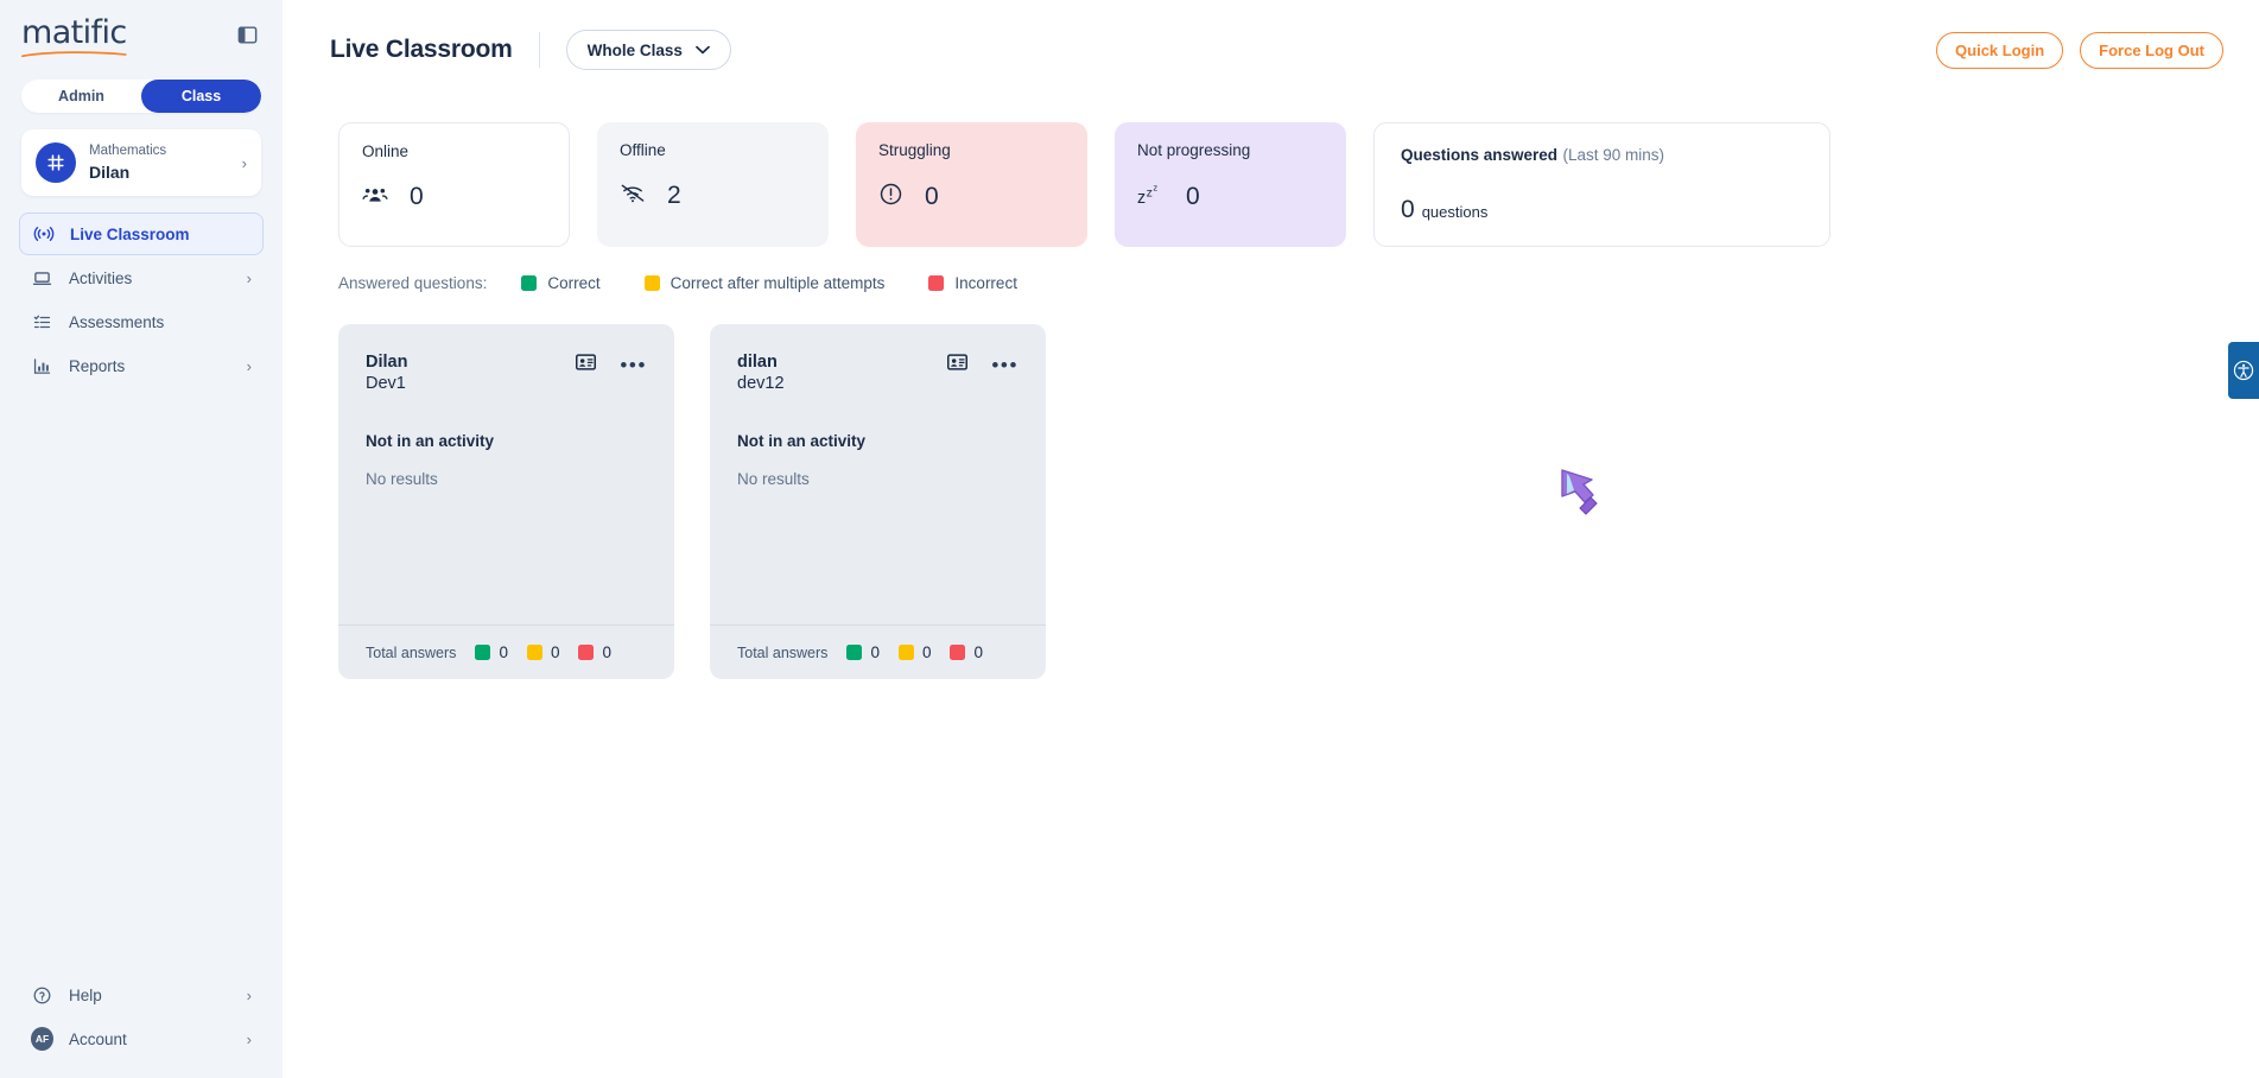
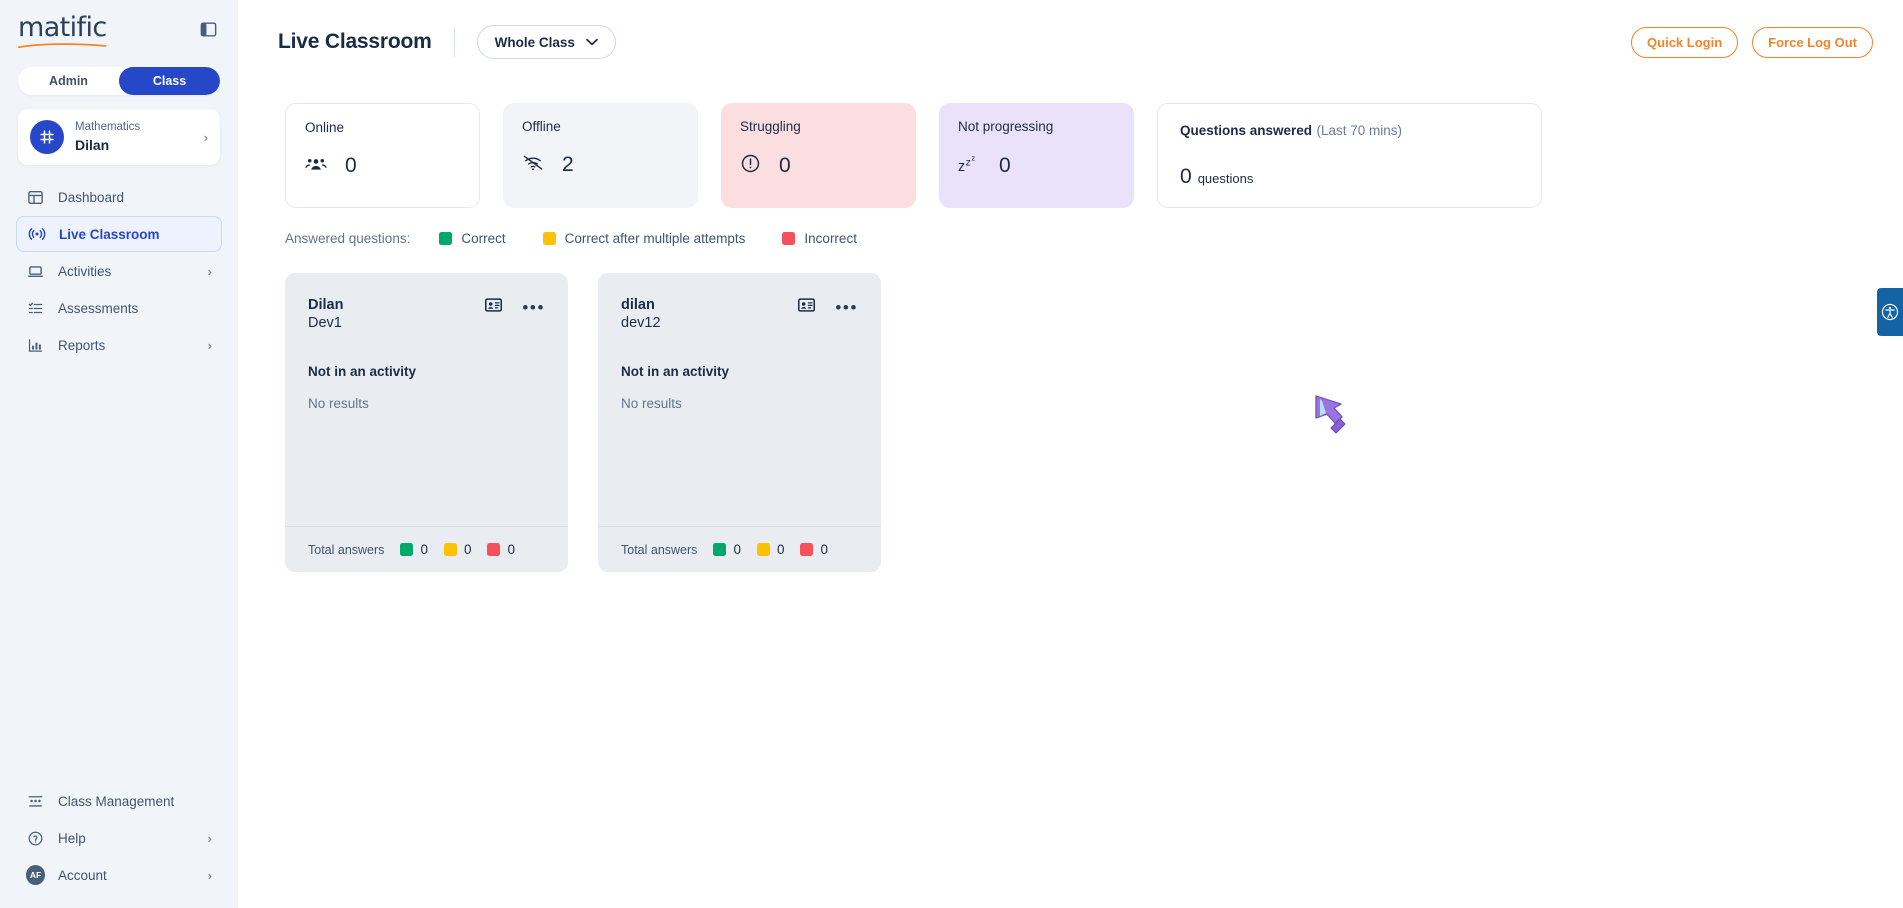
  matific
  Admin
  Class
  Mathematics
  Dilan
  ›
+ Dashboard
  Live Classroom
  Activities
  ›
  Assessments
  Reports
  ›
+ Class Management
  Help
  ›
  AF
  Account
  ›
  Live Classroom
  Whole Class
  Quick Login
  Force Log Out
  Online
  0
  Offline
  2
  Struggling
  0
  Not progressing
  z
  z
  z
  0
- Questions answered (Last 90 mins)
+ Questions answered (Last 70 mins)
  0
  questions
  Answered questions:
  Correct
  Correct after multiple attempts
  Incorrect
  Dilan
  Dev1
  •••
  Not in an activity
  No results
  Total answers
  0
  0
  0
  dilan
  dev12
  •••
  Not in an activity
  No results
  Total answers
  0
  0
  0
